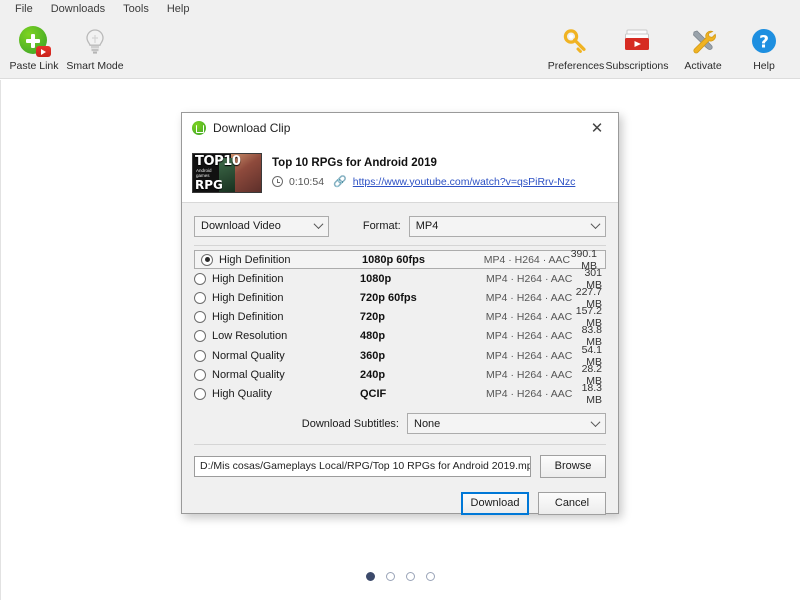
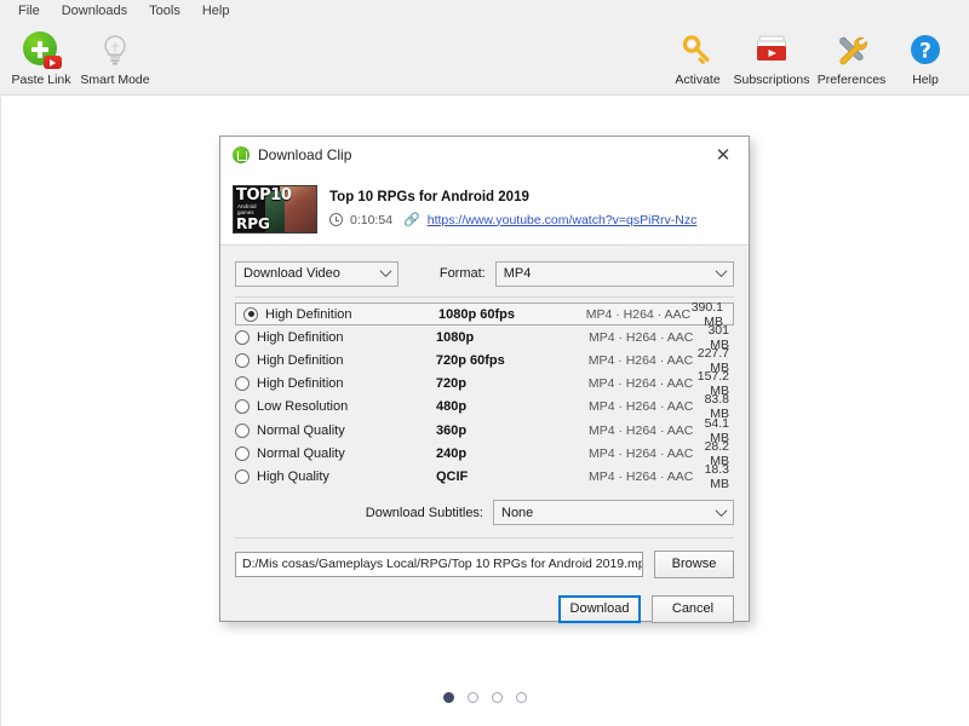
  File
  Downloads
  Tools
  Help
  Paste Link
  Smart Mode
- Preferences
+ Activate
  Subscriptions
- Activate
+ Preferences
  ?
  Help
  Download Clip
  ✕
  TOP10
  RPG
  Top 10 RPGs for Android 2019
  0:10:54
  🔗
  https://www.youtube.com/watch?v=qsPiRrv-Nzc
  Download Video
  Format:
  MP4
  High Definition
  1080p 60fps
  MP4 · H264 · AAC
  390.1 MB
  High Definition
  1080p
  MP4 · H264 · AAC
  301 MB
  High Definition
  720p 60fps
  MP4 · H264 · AAC
  227.7 MB
  High Definition
  720p
  MP4 · H264 · AAC
  157.2 MB
  Low Resolution
  480p
  MP4 · H264 · AAC
  83.8 MB
  Normal Quality
  360p
  MP4 · H264 · AAC
  54.1 MB
  Normal Quality
  240p
  MP4 · H264 · AAC
  28.2 MB
  High Quality
  QCIF
  MP4 · H264 · AAC
  18.3 MB
  Download Subtitles:
  None
  D:/Mis cosas/Gameplays Local/RPG/Top 10 RPGs for Android 2019.mp
  Browse
  Download
  Cancel
